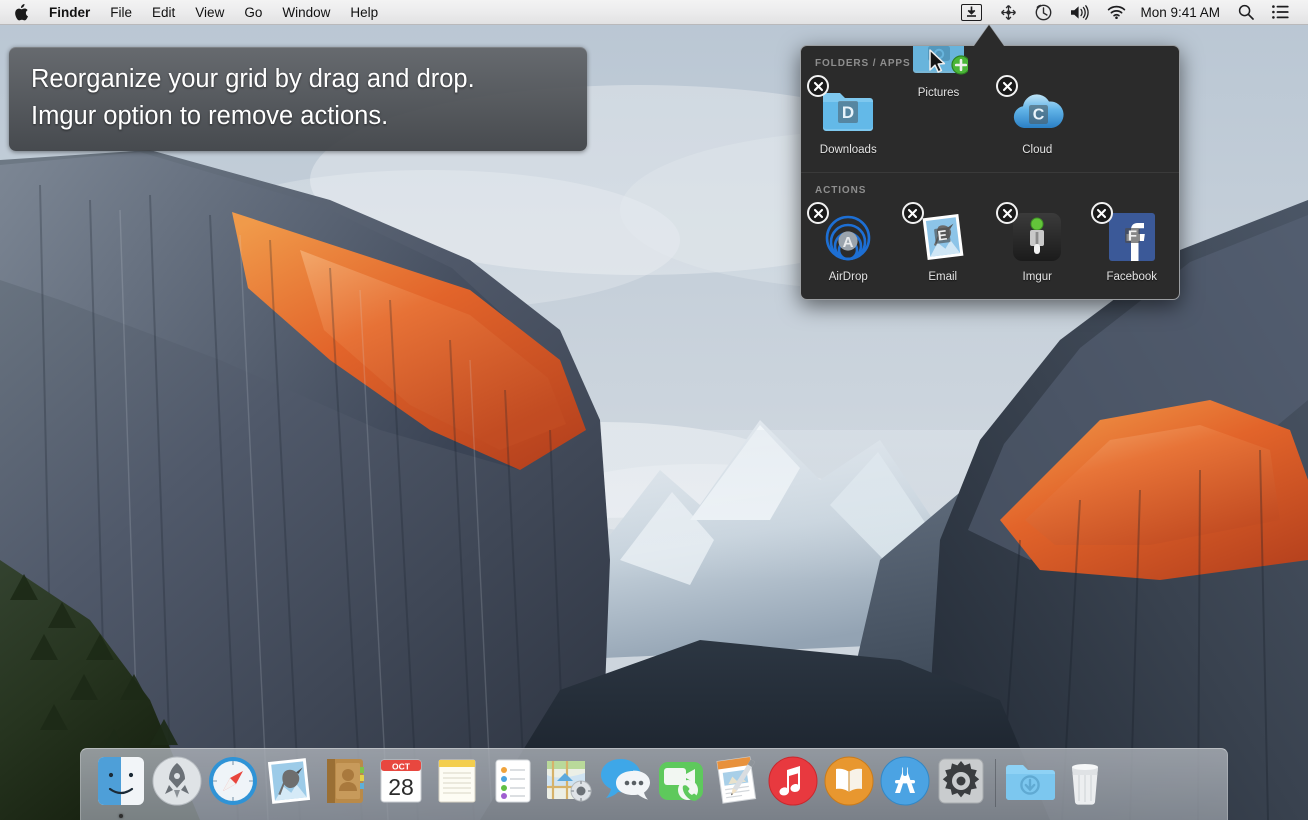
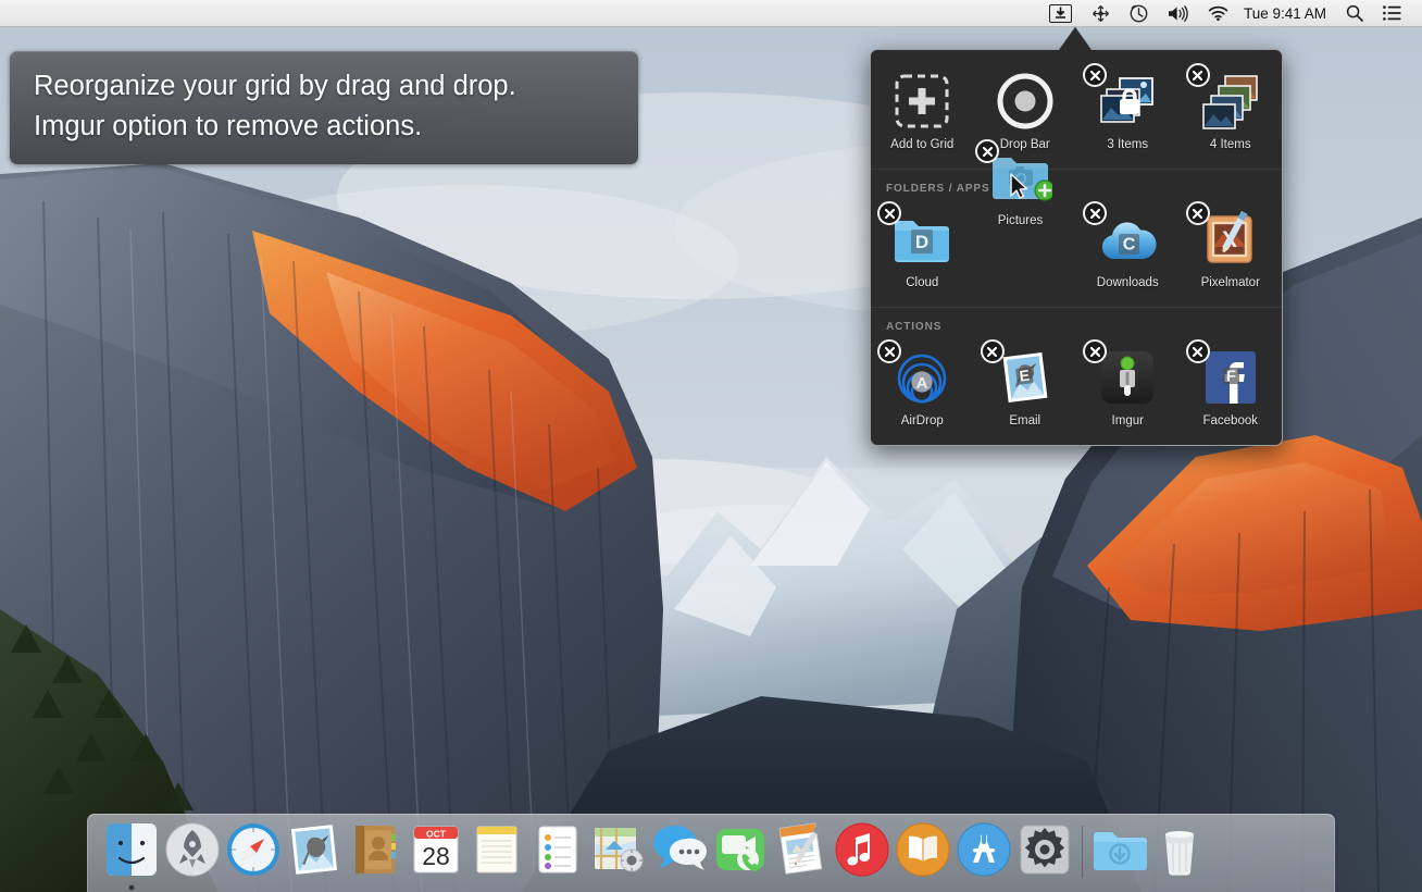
- Finder
- File
- Edit
- View
- Go
- Window
- Help
- Mon 9:41 AM
+ Tue 9:41 AM
  Reorganize your grid by drag and drop.
  Imgur option to remove actions.
+ Add to Grid
+ Drop Bar
+ 3 Items
+ 4 Items
  FOLDERS / APPS
  D
- Downloads
+ Cloud
  C
- Cloud
+ Downloads
+ Pixelmator
  Pictures
  ACTIONS
  A
  AirDrop
  Email
  Imgur
  F
  Facebook
  OCT
  28
